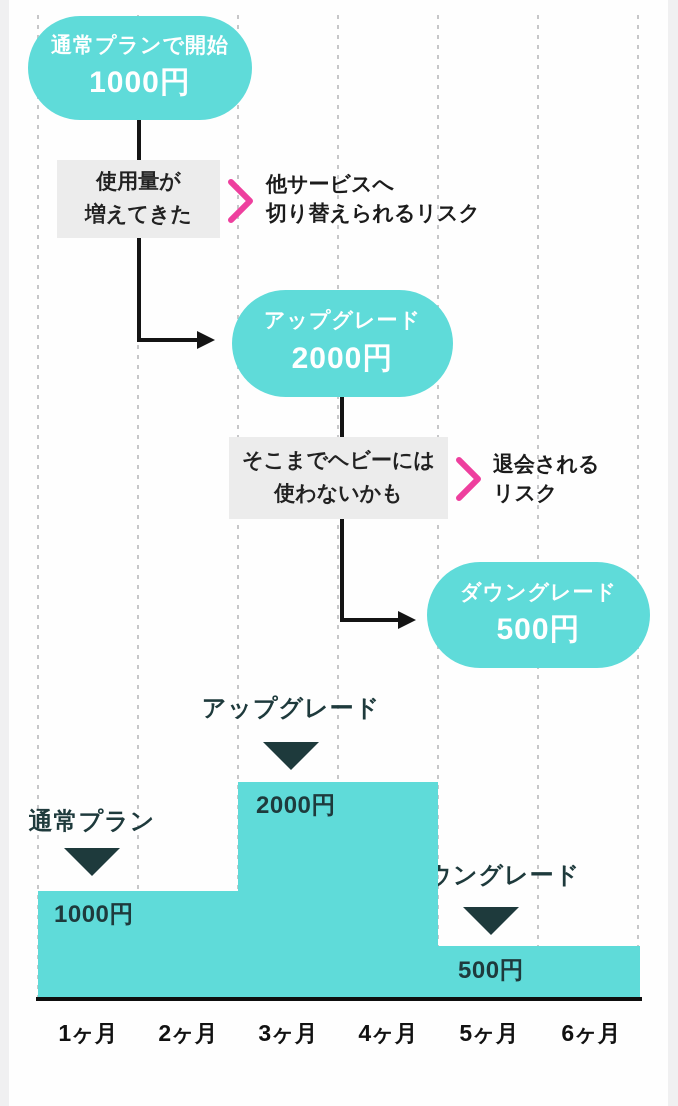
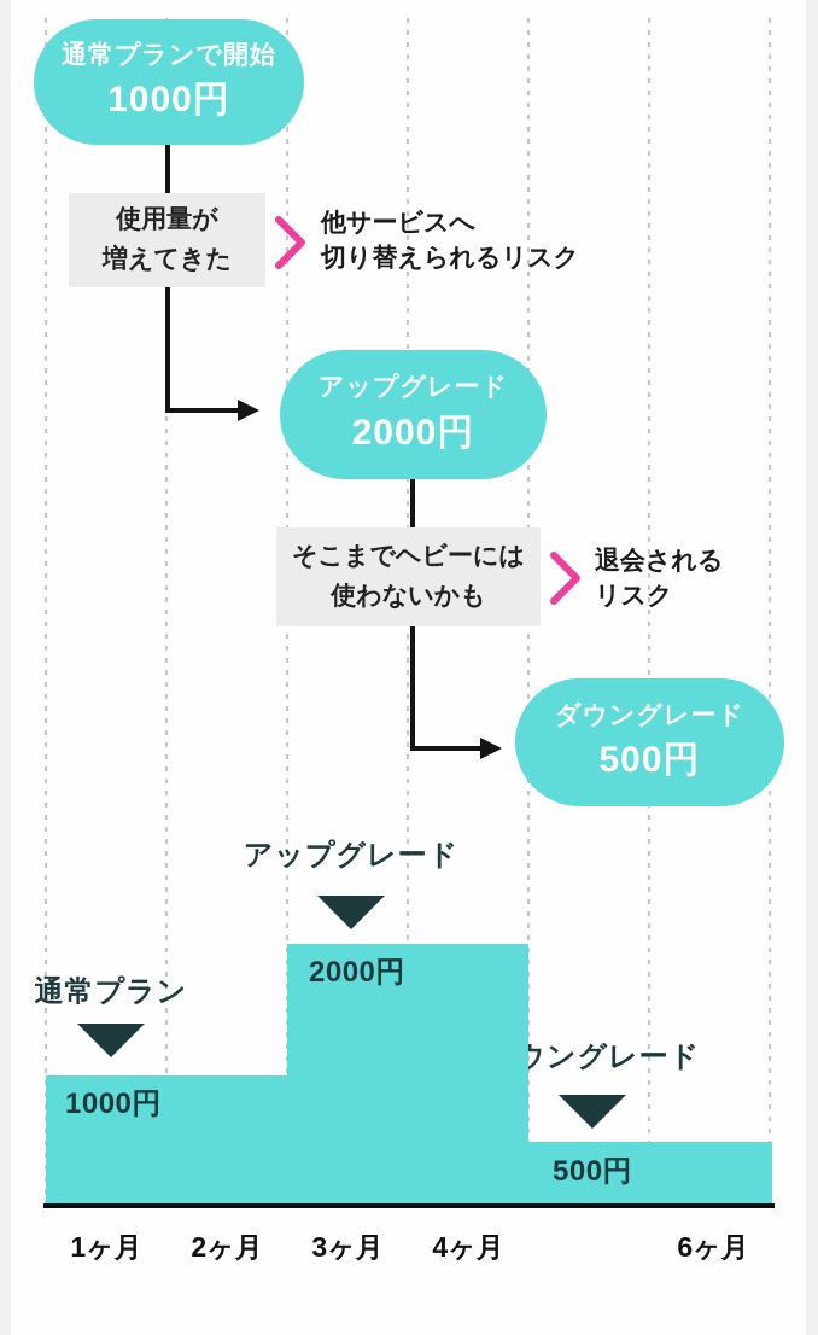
  通常プランで開始
  1000円
  使用量が
  増えてきた
  他サービスへ
  切り替えられるリスク
  アップグレード
  2000円
  そこまでヘビーには
  使わないかも
  退会される
  リスク
  ダウングレード
  500円
  アップグレード
  通常プラン
  ウングレード
  1000円
  2000円
  500円
  1ヶ月
  2ヶ月
  3ヶ月
  4ヶ月
- 5ヶ月
  6ヶ月
